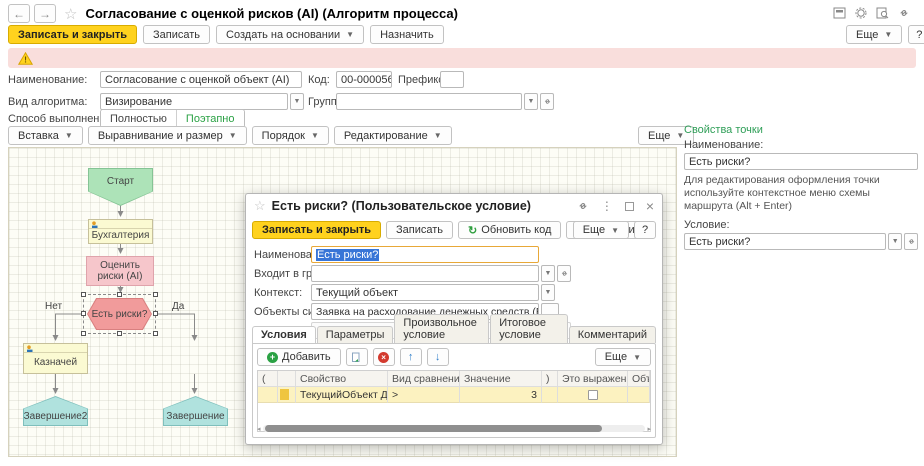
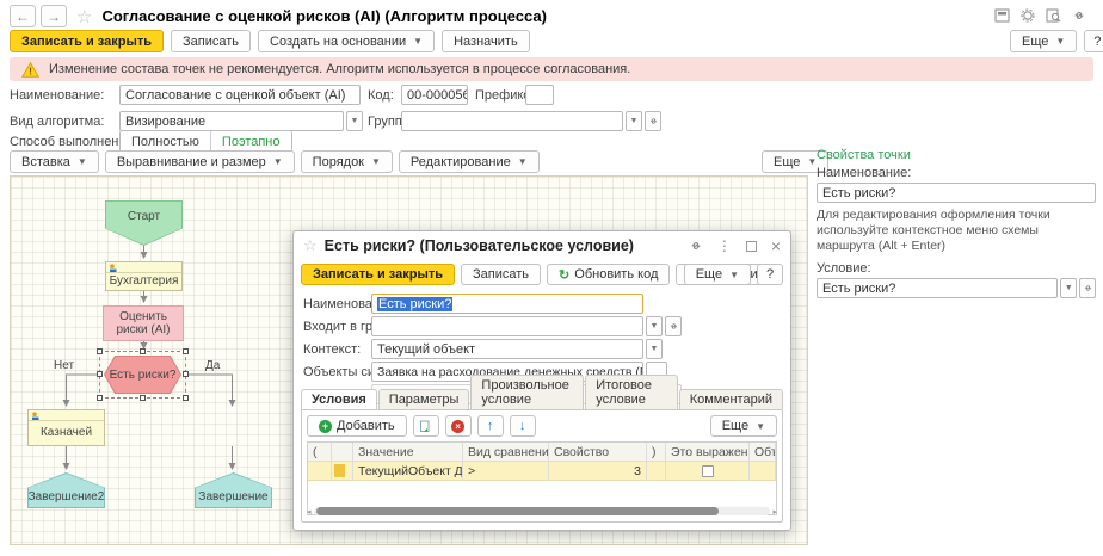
  ←
  →
  ☆
  Согласование с оценкой рисков (AI) (Алгоритм процесса)
  Записать и закрыть
  Записать
  Создать на основании
  ▼
  Назначить
  Еще
  ▼
  ?
  !
+ Изменение состава точек не рекомендуется. Алгоритм используется в процессе согласования.
  Наименование:
  Согласование с оценкой объект (AI)
  Код:
  00-000056
  Префик
  Вид алгоритма:
  Визирование
  Групп
  Способ выполнен
  Полностью
  Поэтапно
  Вставка
  ▼
  Выравнивание и размер
  ▼
  Порядок
  ▼
  Редактирование
  ▼
  Еще
  ▼
  Старт
  Бухгалтерия
  Оценить риски (AI)
  Есть риски?
  Нет
  Да
  Казначей
  Завершение2
  Завершение
  Свойства точки
  Наименование:
  Есть риски?
  Для редактирования оформления точки используйте контекстное меню схемы маршрута (Alt + Enter)
  Условие:
  Есть риски?
  ☆
  Есть риски? (Пользовательское условие)
  ⋮
  ×
  Записать и закрыть
  Записать
  ↻
  Обновить код
  Еще
  ▼
  ?
  Есть риски?
  Контекст:
  Текущий объект
  Заявка на расходование денежных средств (
  ...
  Условия
  Параметры
  Произвольное условие
  Итоговое условие
  Комментарий
  +
  Добавить
  ×
  ↑
  ↓
  Еще
  ▼
  (
- Свойство
+ Значение
  Вид сравнени
- Значение
+ Свойство
  )
  Это выражен
  ТекущийОбъект Д
  >
  3
